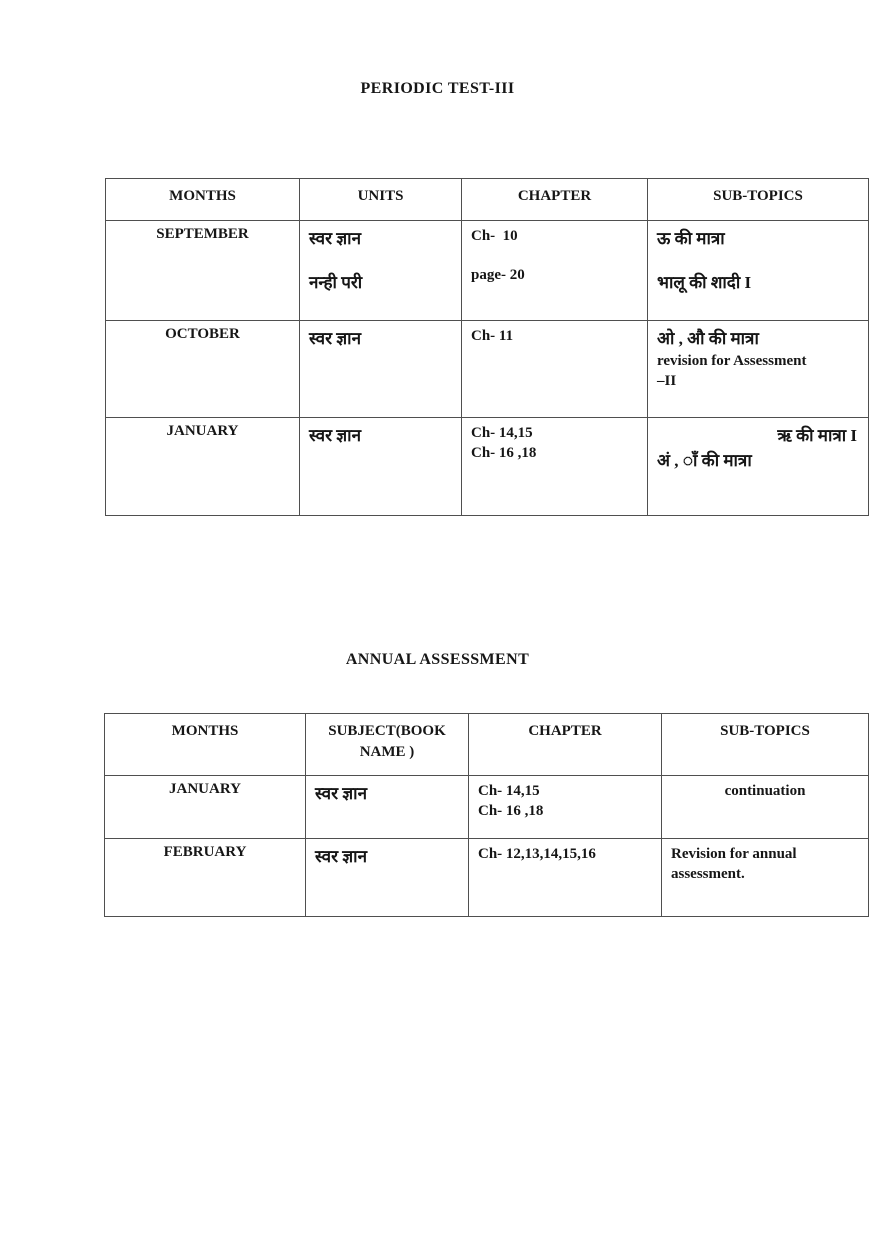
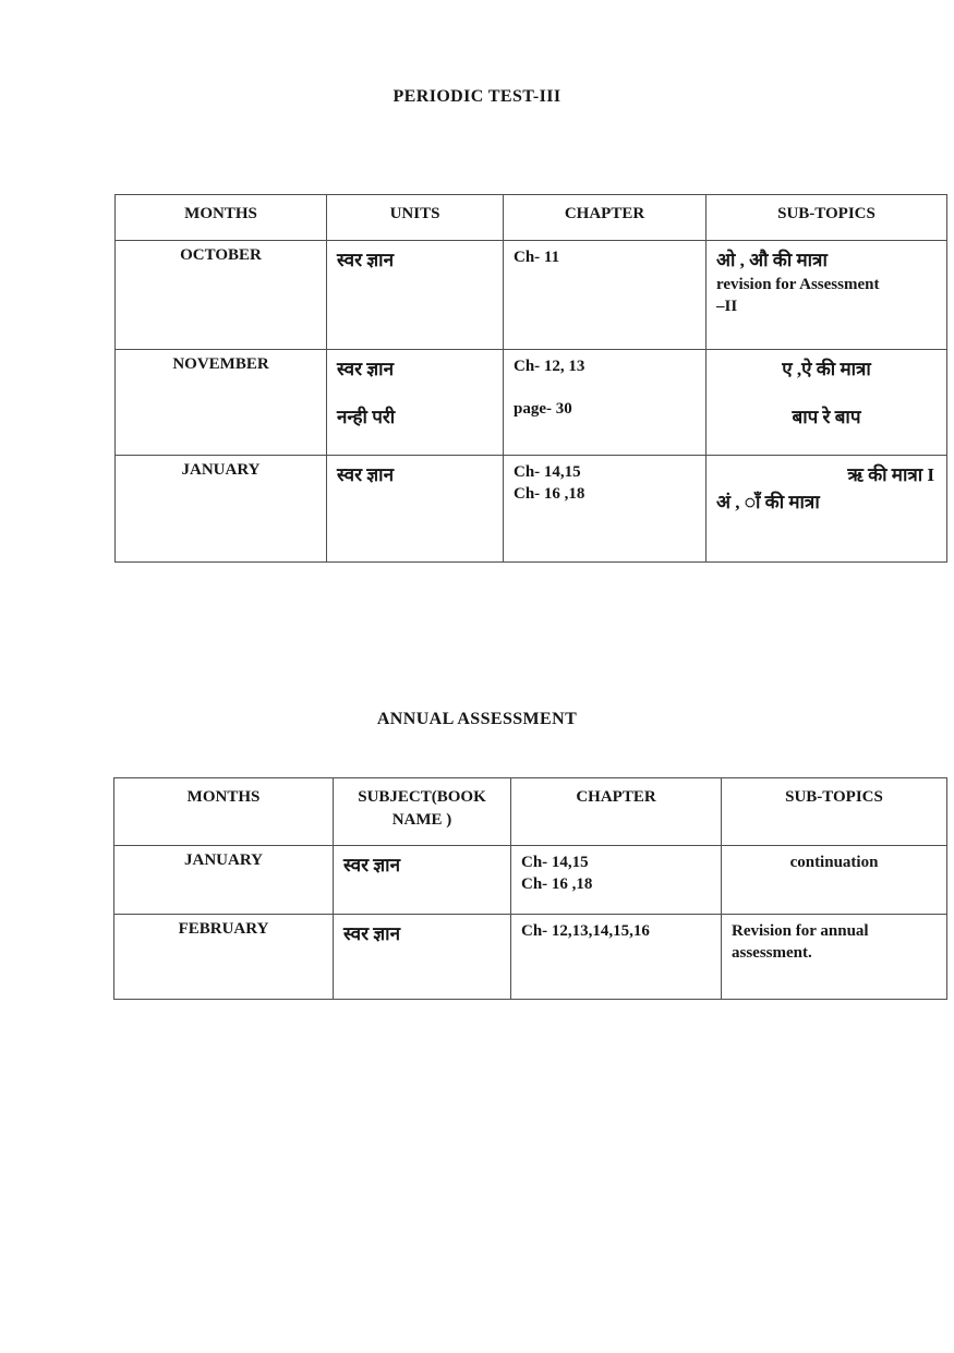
  PERIODIC TEST-III
  MONTHS	UNITS	CHAPTER	SUB-TOPICS
- SEPTEMBER	स्वर ज्ञान नन्ही परी	Ch- 10 page- 20	ऊ की मात्रा भालू की शादी I
  OCTOBER	स्वर ज्ञान	Ch- 11	ओ , औ की मात्रा revision for Assessment –II
+ NOVEMBER	स्वर ज्ञान नन्ही परी	Ch- 12, 13 page- 30	ए ,ऐ की मात्रा बाप रे बाप
  JANUARY	स्वर ज्ञान	Ch- 14,15 Ch- 16 ,18	ऋ की मात्रा I अं , ाँ की मात्रा
  ANNUAL ASSESSMENT
  MONTHS	SUBJECT(BOOK NAME )	CHAPTER	SUB-TOPICS
  JANUARY	स्वर ज्ञान	Ch- 14,15 Ch- 16 ,18	continuation
  FEBRUARY	स्वर ज्ञान	Ch- 12,13,14,15,16	Revision for annual assessment.
